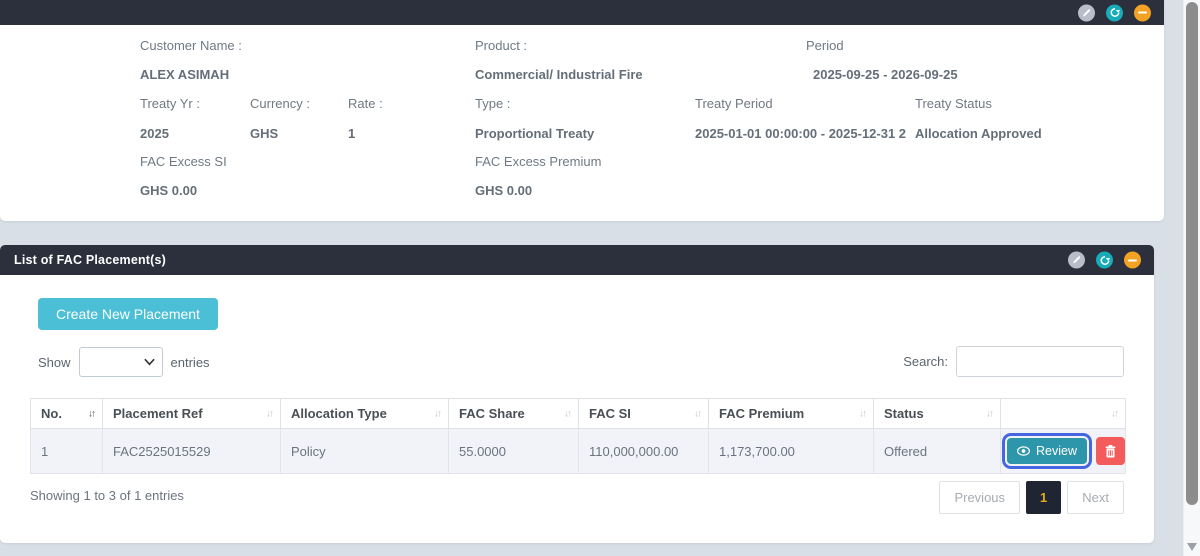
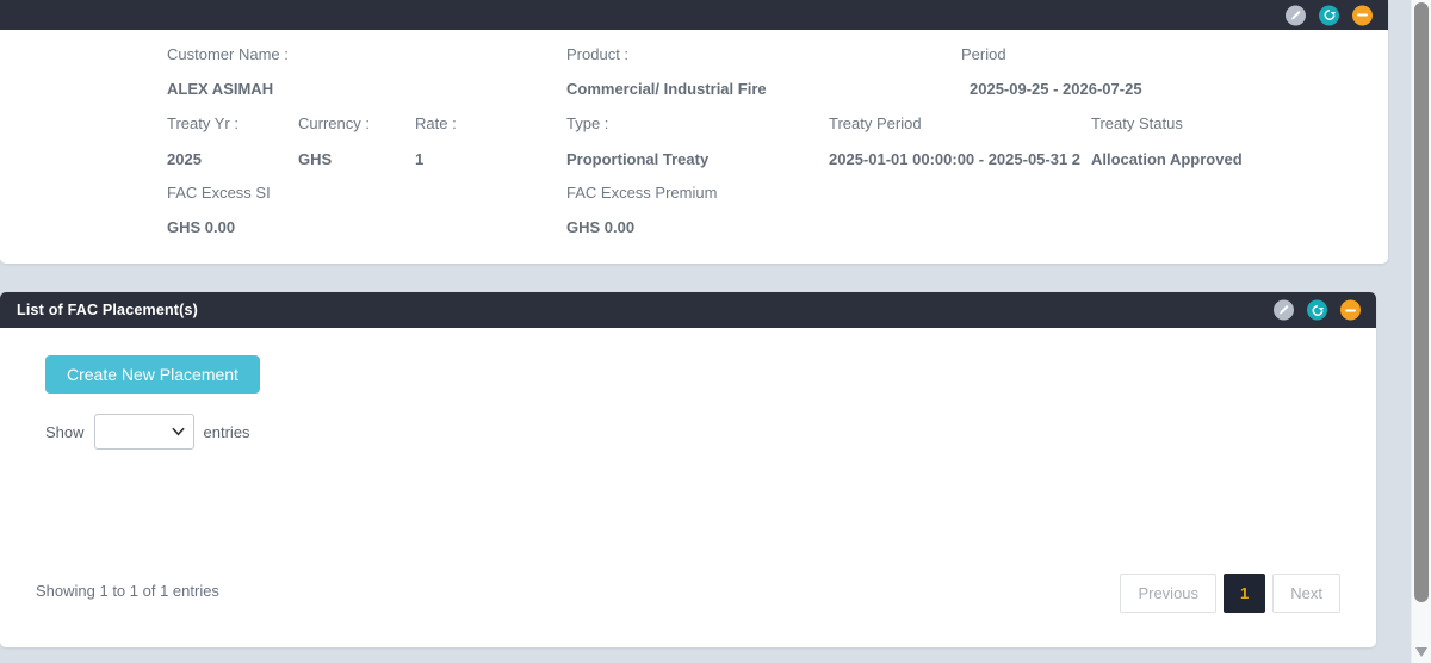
  Customer Name :
  Product :
  Period
  ALEX ASIMAH
  Commercial/ Industrial Fire
- 2025-09-25 - 2026-09-25
+ 2025-09-25 - 2026-07-25
  Treaty Yr :
  Currency :
  Rate :
  Type :
  Treaty Period
  Treaty Status
  2025
  GHS
  1
  Proportional Treaty
- 2025-01-01 00:00:00 - 2025-12-31 2
+ 2025-01-01 00:00:00 - 2025-05-31 2
  Allocation Approved
  FAC Excess SI
  FAC Excess Premium
  GHS 0.00
  GHS 0.00
  List of FAC Placement(s)
  Create New Placement
  Show
  entries
- Search:
- No. ↓↑	Placement Ref ↓↑	Allocation Type ↓↑	FAC Share ↓↑	FAC SI ↓↑	FAC Premium ↓↑	Status ↓↑	↓↑
- 1	FAC2525015529	Policy	55.0000	110,000,000.00	1,173,700.00	Offered	Review
- Showing 1 to 3 of 1 entries
+ Showing 1 to 1 of 1 entries
  Previous
  1
  Next
